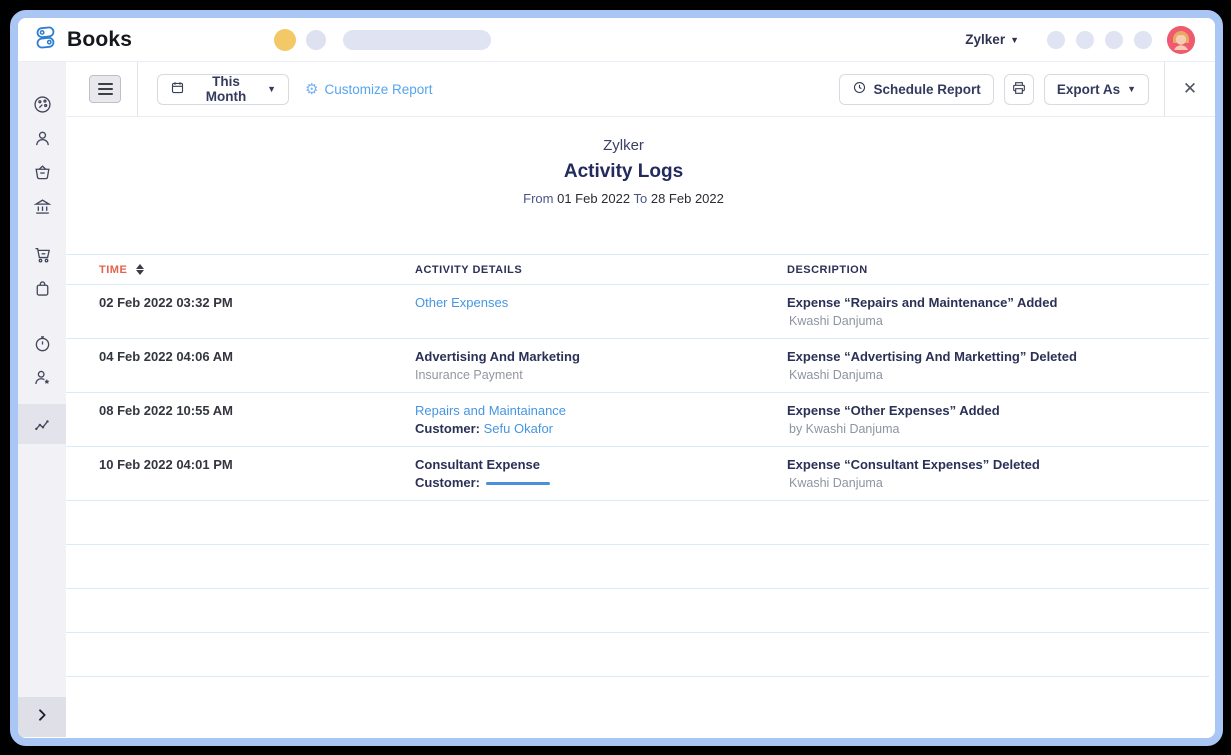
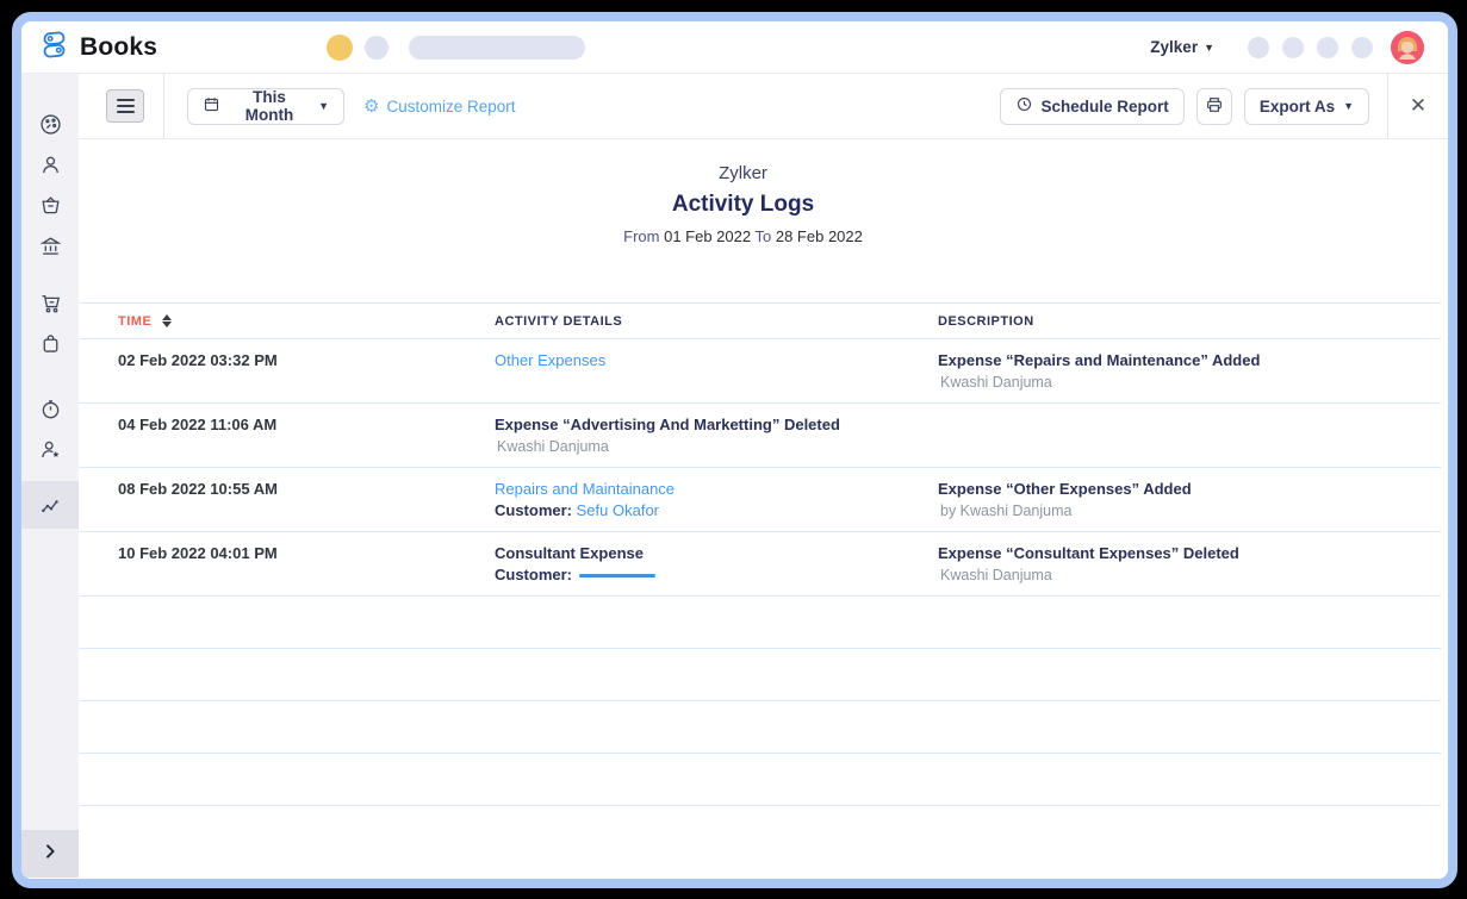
  Books
  Zylker
  ▼
  This Month
  ▼
  ⚙
  Customize Report
  Schedule Report
  Export As
  ▼
  ✕
  Zylker
  Activity Logs
  From 01 Feb 2022 To 28 Feb 2022
  TIME
  ACTIVITY DETAILS
  DESCRIPTION
  02 Feb 2022 03:32 PM
  Other Expenses
  Expense “Repairs and Maintenance” Added
  Kwashi Danjuma
- 04 Feb 2022 04:06 AM
+ 04 Feb 2022 11:06 AM
- Advertising And Marketing
- Insurance Payment
  Expense “Advertising And Marketting” Deleted
  Kwashi Danjuma
  08 Feb 2022 10:55 AM
  Repairs and Maintainance
  Customer: Sefu Okafor
  Expense “Other Expenses” Added
  by Kwashi Danjuma
  10 Feb 2022 04:01 PM
  Consultant Expense
  Customer:
  Expense “Consultant Expenses” Deleted
  Kwashi Danjuma
